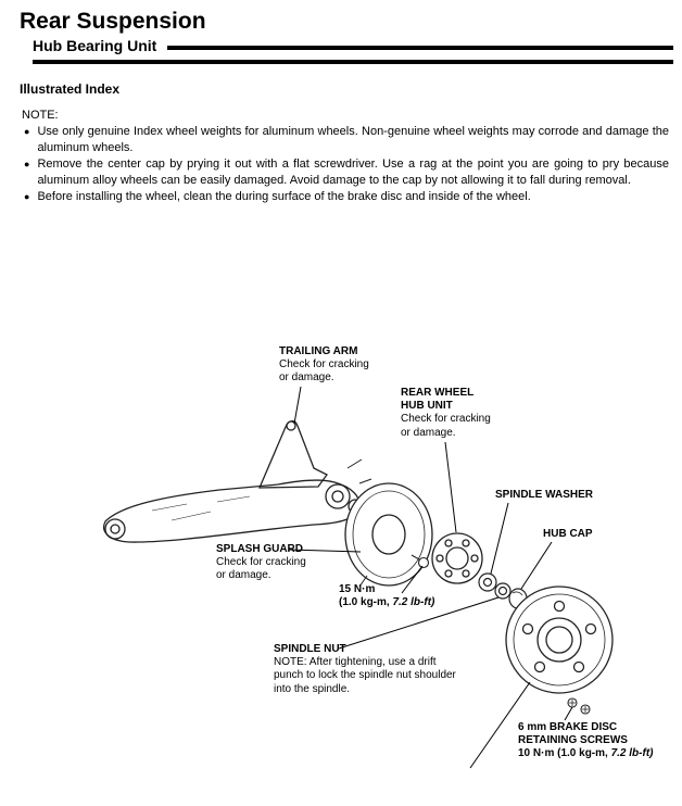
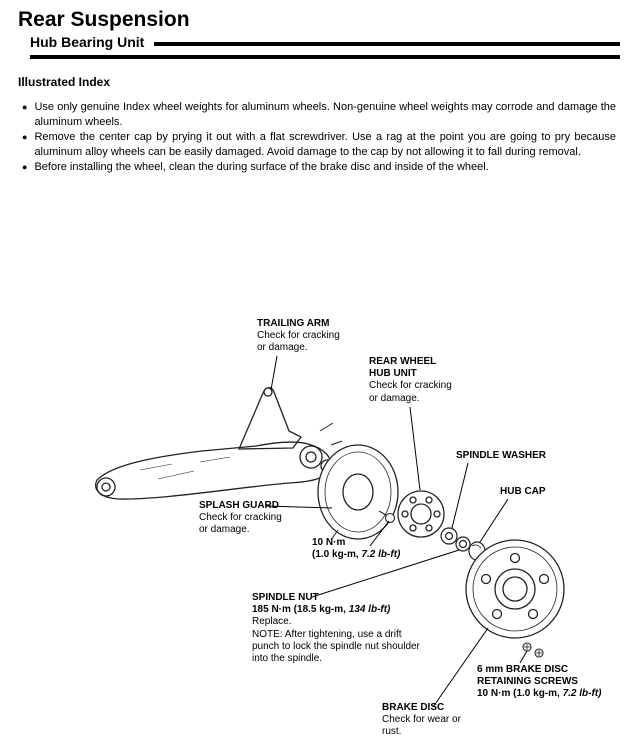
  Rear Suspension
  Hub Bearing Unit
  Illustrated Index
- NOTE:
  ●
  Use only genuine Index wheel weights for aluminum wheels. Non-genuine wheel weights may corrode and damage the aluminum wheels.
  ●
  Remove the center cap by prying it out with a flat screwdriver. Use a rag at the point you are going to pry because aluminum alloy wheels can be easily damaged. Avoid damage to the cap by not allowing it to fall during removal.
  ●
  Before installing the wheel, clean the during surface of the brake disc and inside of the wheel.
  TRAILING ARM
  Check for cracking
  or damage.
  REAR WHEEL
  HUB UNIT
  Check for cracking
  or damage.
  SPINDLE WASHER
  HUB CAP
  SPLASH GUARD
  Check for cracking
  or damage.
- 15 N·m
+ 10 N·m
  (1.0 kg-m, 7.2 lb-ft)
  SPINDLE NUT
+ 185 N·m (18.5 kg-m, 134 lb-ft)
+ Replace.
  NOTE: After tightening, use a drift
  punch to lock the spindle nut shoulder
  into the spindle.
+ BRAKE DISC
+ Check for wear or
+ rust.
  6 mm BRAKE DISC
  RETAINING SCREWS
  10 N·m (1.0 kg-m, 7.2 lb-ft)
